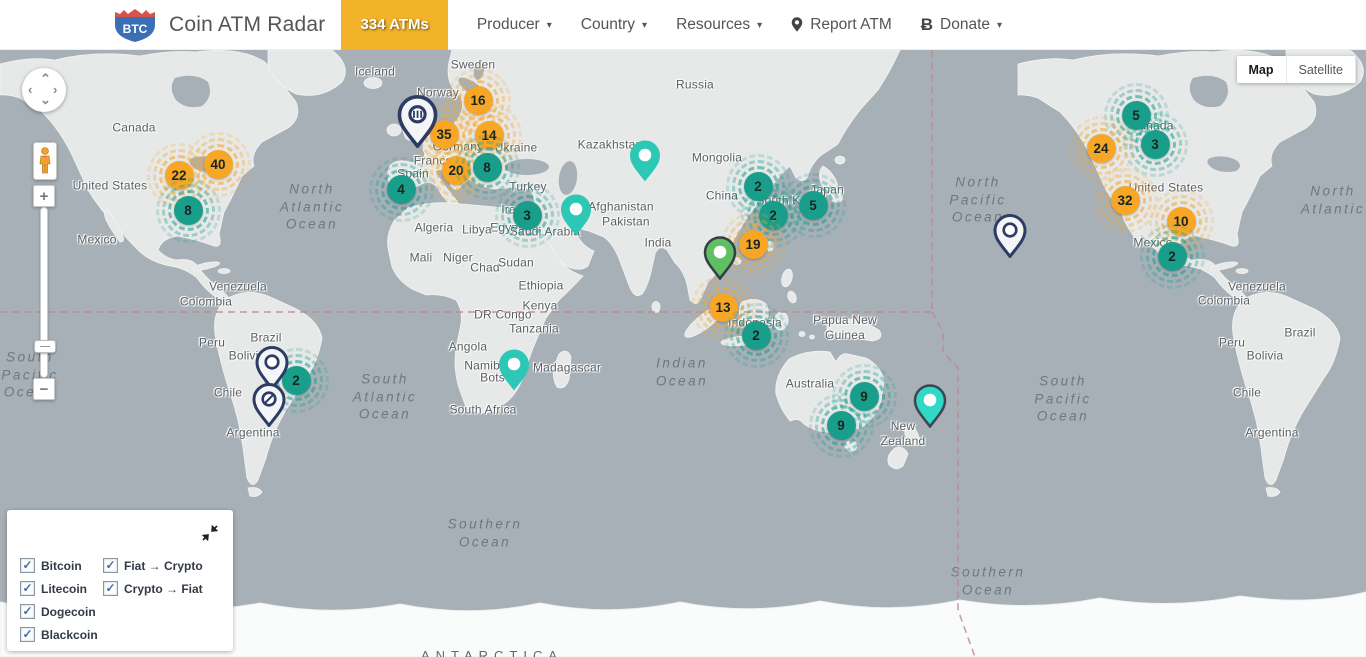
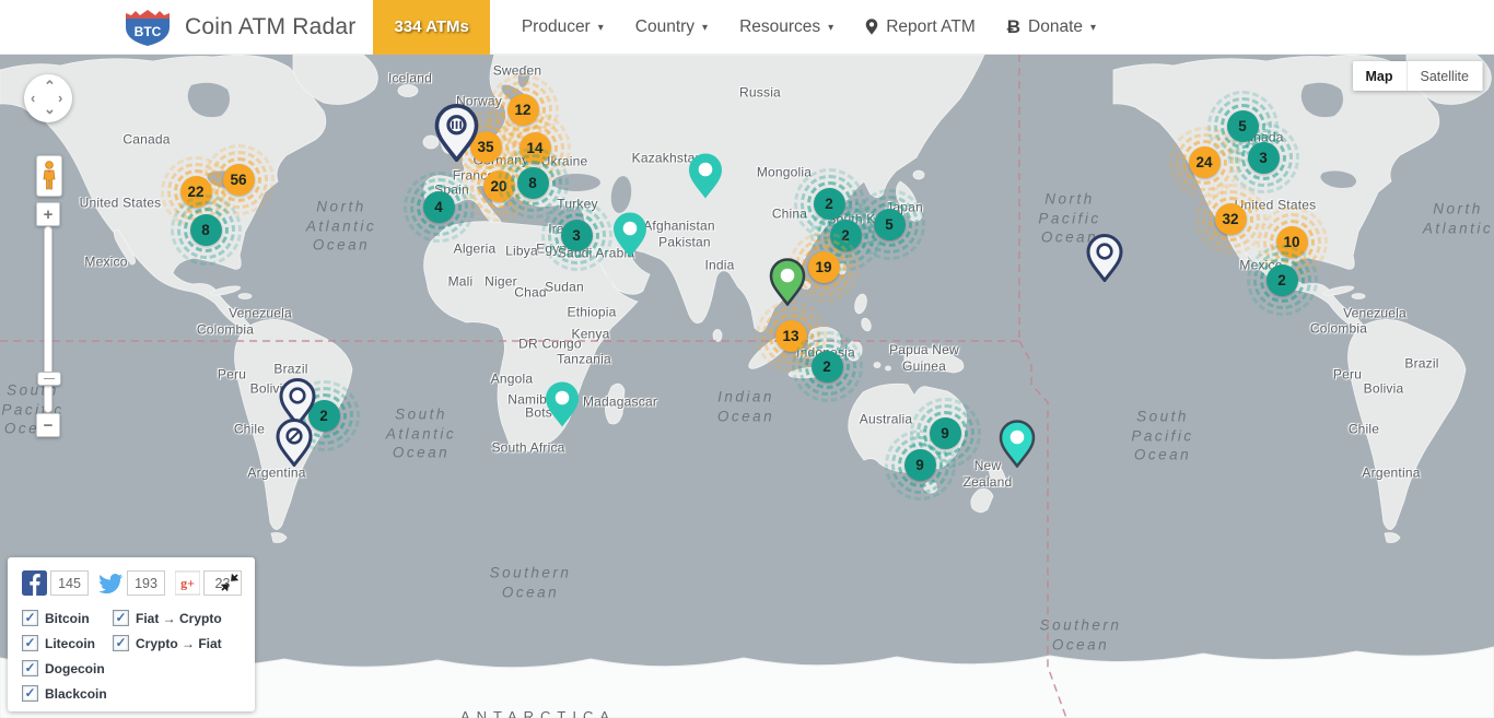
  BTC
  Coin ATM Radar
  334 ATMs
  Producer
  ▾
  Country
  ▾
  Resources
  ▾
  Report ATM
  Ƀ
  Donate
  ▾
  Canada
  United States
  Mexico
  Venezuela
  Colombia
  Brazil
  Peru
  Boliv
  Chile
  Argentina
  Iceland
  Sweden
  Norway
  Ukraine
  Franc
  Spain
  Turkey
  Ira
  Egyp
  Saudi Arabi
  Algeria
  Libya
  Mali
  Niger
  Chad
  Sudan
  Ethiopia
  DR Congo
  Kenya
  Tanzania
  Angola
  Namib
  Bots
  Madagascar
  South Africa
  Kazakhsta
  Afghanistan
  Pakistan
  India
  Mongolia
  China
  Russia
  Japan
  Papua New
  Guinea
  Australia
  New
  Zealand
  nited States
  Mexic
  Venezuela
  Colombia
  Peru
  Bolivia
  Brazil
  Chile
  Argentina
  North
  Atlantic
  Ocean
  South
  Atlantic
  Ocean
  Souh
  Pacic
  Indian
  Ocean
  North
  Pacific
  Ocean
  South
  Pacific
  Ocean
  North
  Atlantic
  Southern
  Ocean
  Southern
  Ocean
  ANTARCTICA
  22
- 40
+ 56
  8
- 16
+ 12
  35
  14
  20
  8
  4
  3
  2
  2
  5
  19
  13
  2
  9
  9
  2
  5
  3
  24
  32
  10
  2
  ⌃
  ⌄
  ‹
  ›
  +
  −
  Map
  Satellite
+ 145
+ 193
+ g+
+ 23
  ✓
  Bitcoin
  ✓
  Litecoin
  ✓
  Dogecoin
  ✓
  Blackcoin
  ✓
  Fiat → Crypto
  ✓
  Crypto → Fiat
